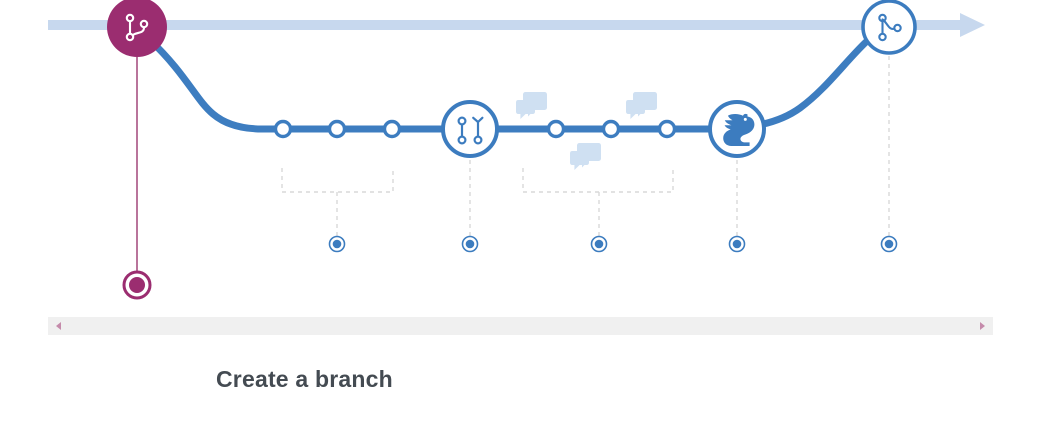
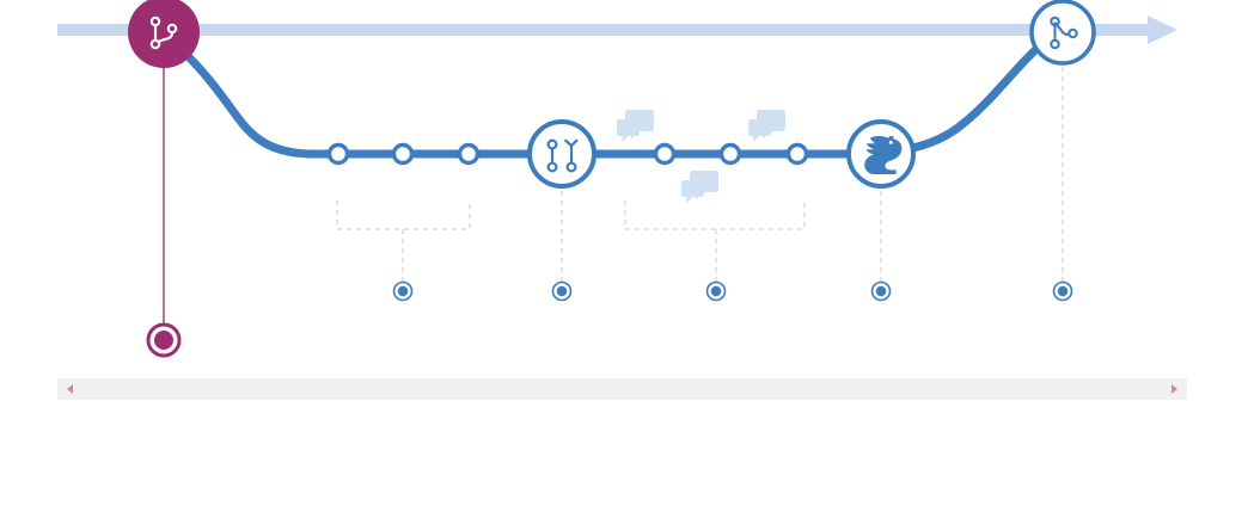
- Create a branch
